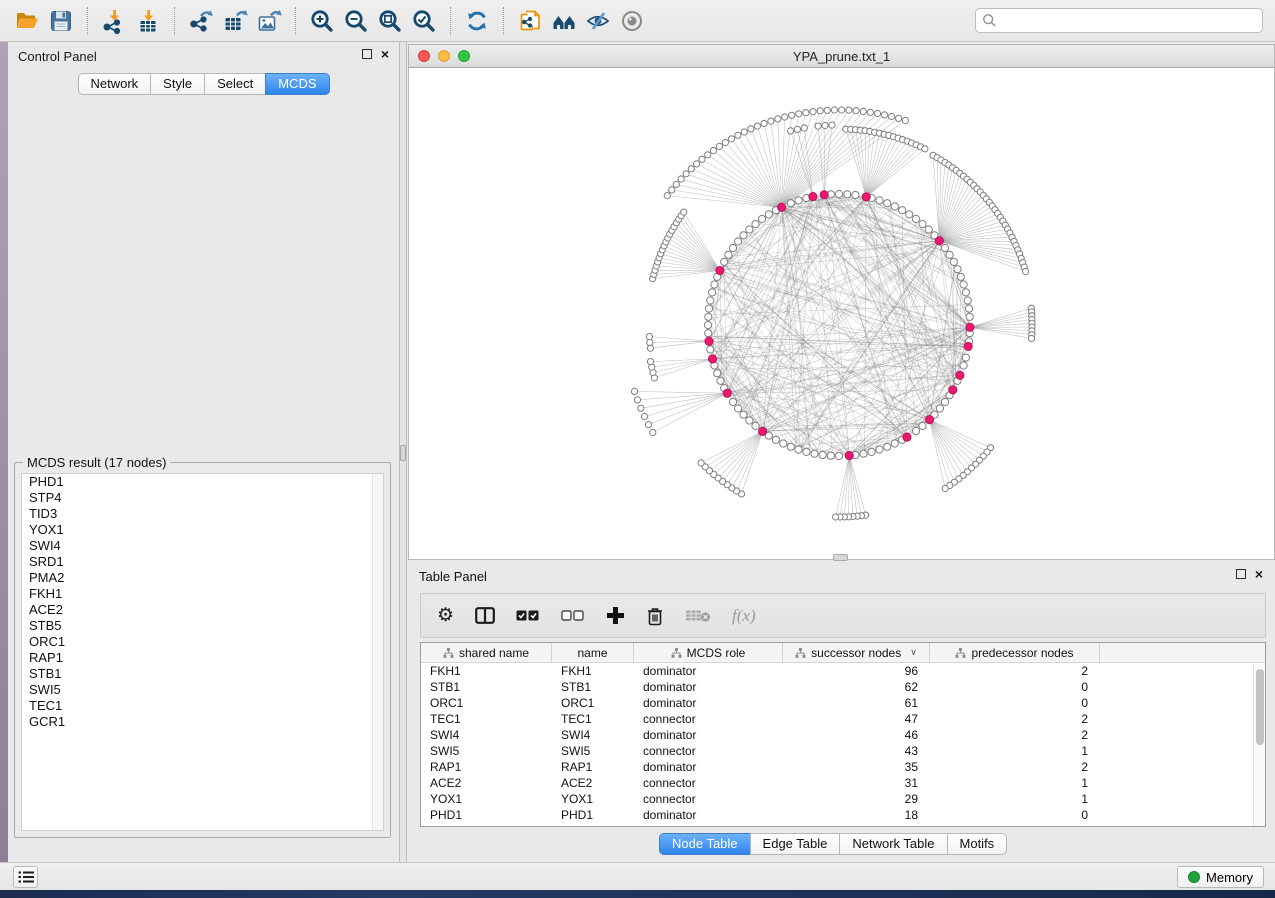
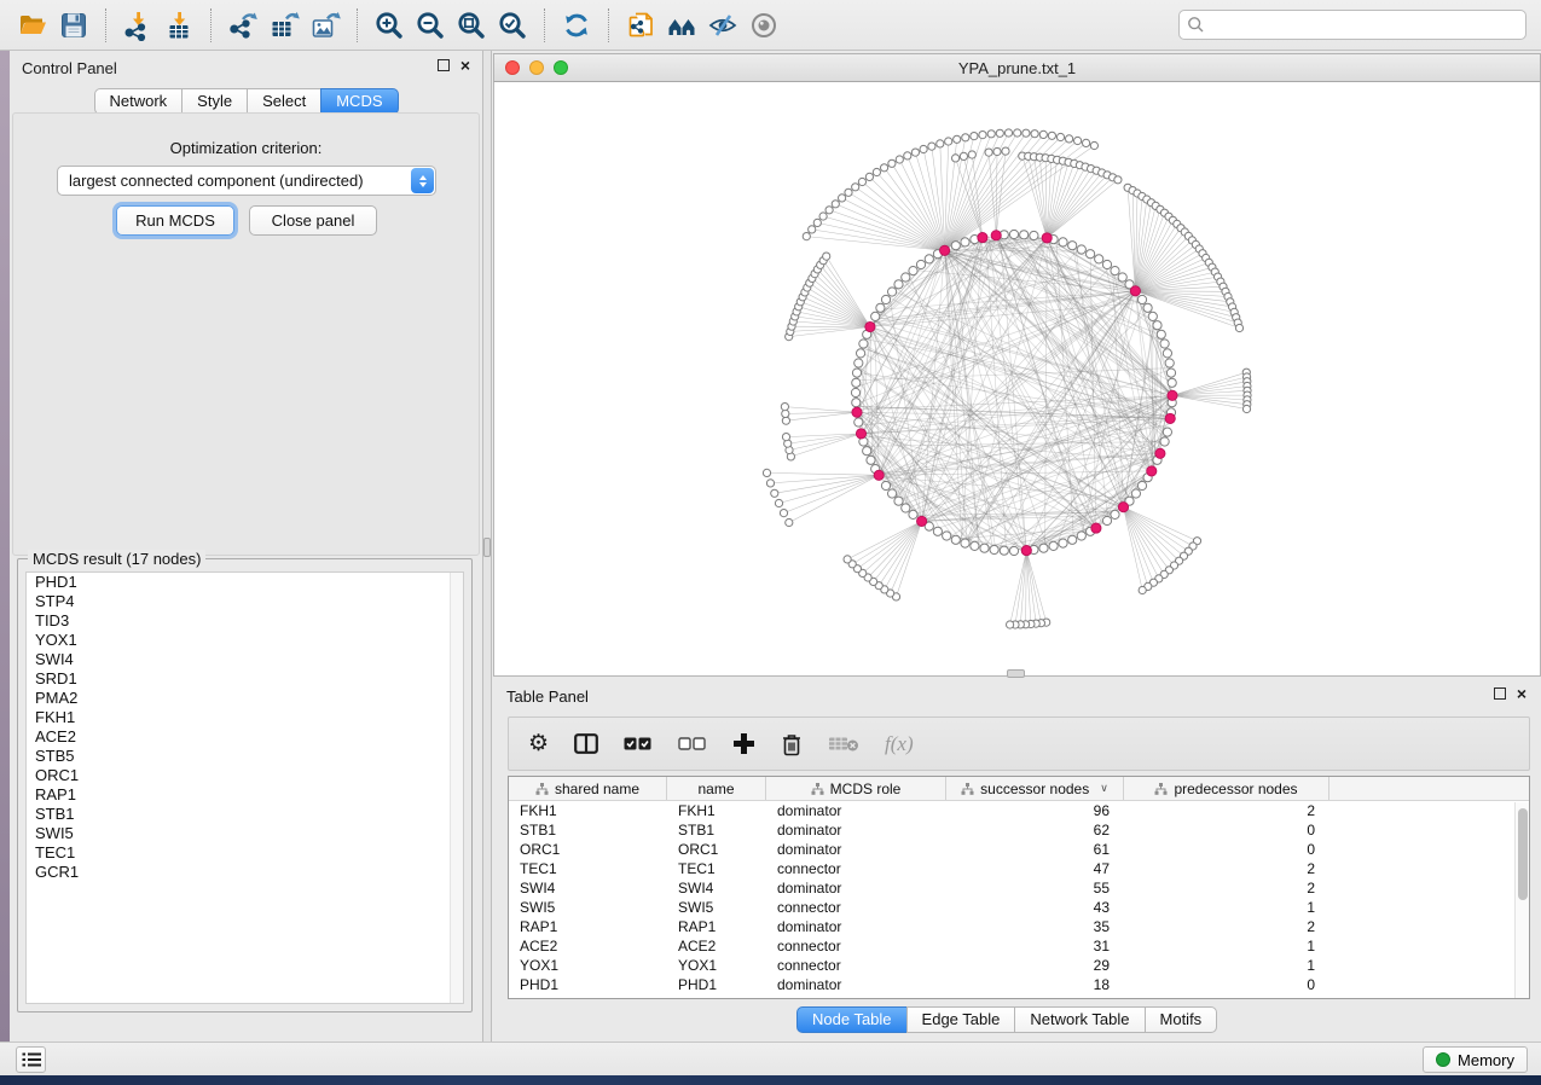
  Control Panel
  ×
  Network
  Style
  Select
  MCDS
+ Optimization criterion:
+ largest connected component (undirected)
+ Run MCDS
+ Close panel
  MCDS result (17 nodes)
  PHD1
  STP4
  TID3
  YOX1
  SWI4
  SRD1
  PMA2
  FKH1
  ACE2
  STB5
  ORC1
  RAP1
  STB1
  SWI5
  TEC1
  GCR1
  YPA_prune.txt_1
  Table Panel
  ×
  ⚙
  f(x)
  shared name
  name
  MCDS role
  successor nodes
  ∨
  predecessor nodes
  FKH1
  FKH1
  dominator
  96
  2
  STB1
  STB1
  dominator
  62
  0
  ORC1
  ORC1
  dominator
  61
  0
  TEC1
  TEC1
  connector
  47
  2
  SWI4
  SWI4
  dominator
- 46
+ 55
  2
  SWI5
  SWI5
  connector
  43
  1
  RAP1
  RAP1
  dominator
  35
  2
  ACE2
  ACE2
  connector
  31
  1
  YOX1
  YOX1
  connector
  29
  1
  PHD1
  PHD1
  dominator
  18
  0
  Node Table
  Edge Table
  Network Table
  Motifs
  Memory
